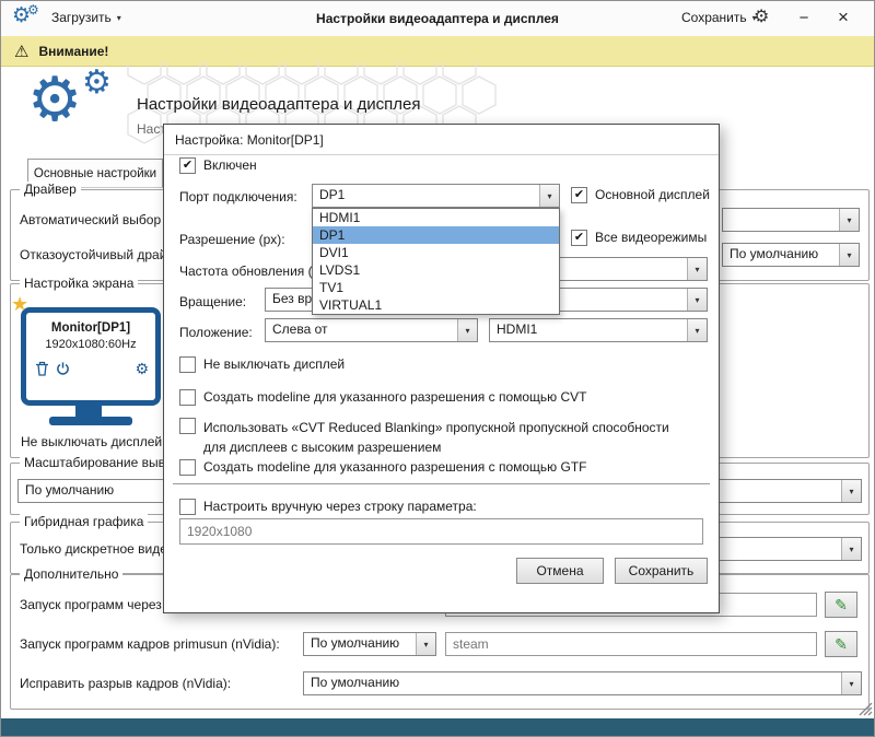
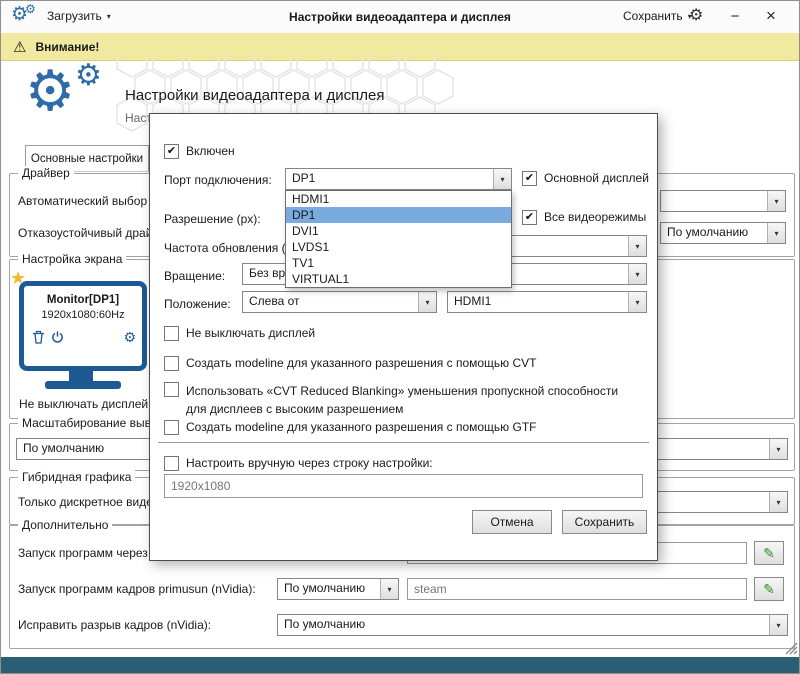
  ⚙
  ⚙
  Загрузить
  ▾
  Настройки видеоадаптера и дисплея
  Сохранить
  ▾
  ⚙
  −
  ×
  ⚠
  Внимание!
  ⚙
  ⚙
  Настройки видеоадаптера и дисплея
  Основные настройки
  Драйвер
  ▾
  Отказоустойчивый дра
  По умолчанию
  ▾
  Настройка экрана
  Monitor[DP1]
  1920x1080:60Hz
  ⚙
  ★
  Не выключать дисплей
  Масштабирование выв
  По умолчанию
  ▾
  Гибридная графика
  Только дискретное вид
  ▾
  Дополнительно
  ✎
  Запуск программ кадров primusun (nVidia):
  По умолчанию
  ▾
  steam
  ✎
  Исправить разрыв кадров (nVidia):
  По умолчанию
  ▾
- Настройка: Monitor[DP1]
  ✔
  Включен
  Порт подключения:
  DP1
  ▾
  ✔
  Основной дисплей
  Разрешение (px):
  ✔
  Все видеорежимы
  Частота обновления (
  ▾
  Вращение:
  ▾
  Положение:
  Слева от
  ▾
  HDMI1
  ▾
  Не выключать дисплей
  Создать modeline для указанного разрешения с помощью CVT
- Использовать «CVT Reduced Blanking» пропускной пропускной способности для дисплеев с высоким разрешением
+ Использовать «CVT Reduced Blanking» уменьшения пропускной способности для дисплеев с высоким разрешением
  Создать modeline для указанного разрешения с помощью GTF
- Настроить вручную через строку параметра:
+ Настроить вручную через строку настройки:
  1920x1080
  Отмена
  Сохранить
  HDMI1
  DP1
  DVI1
  LVDS1
  TV1
  VIRTUAL1
